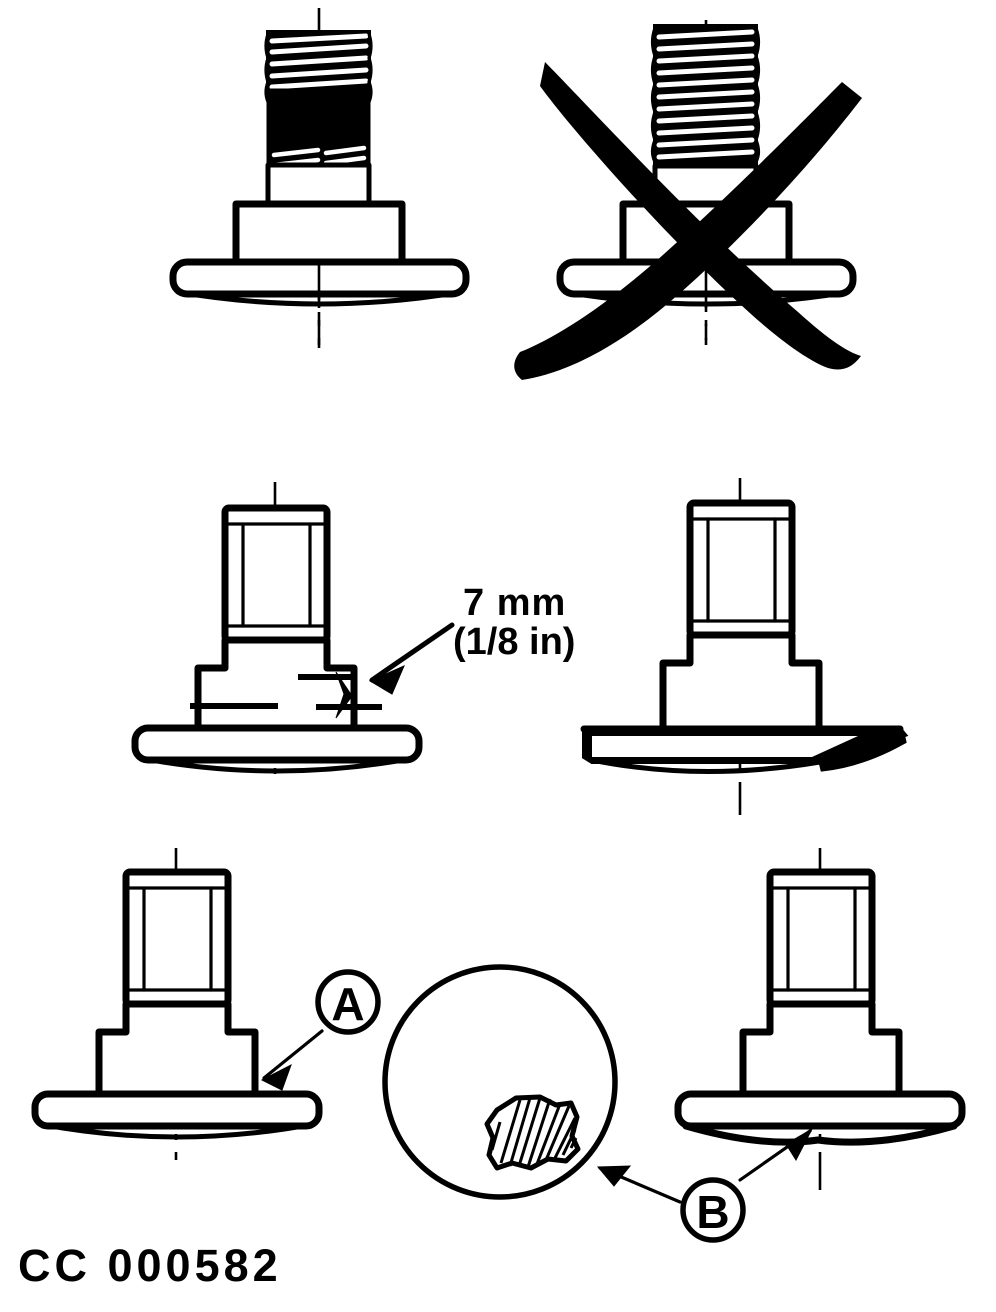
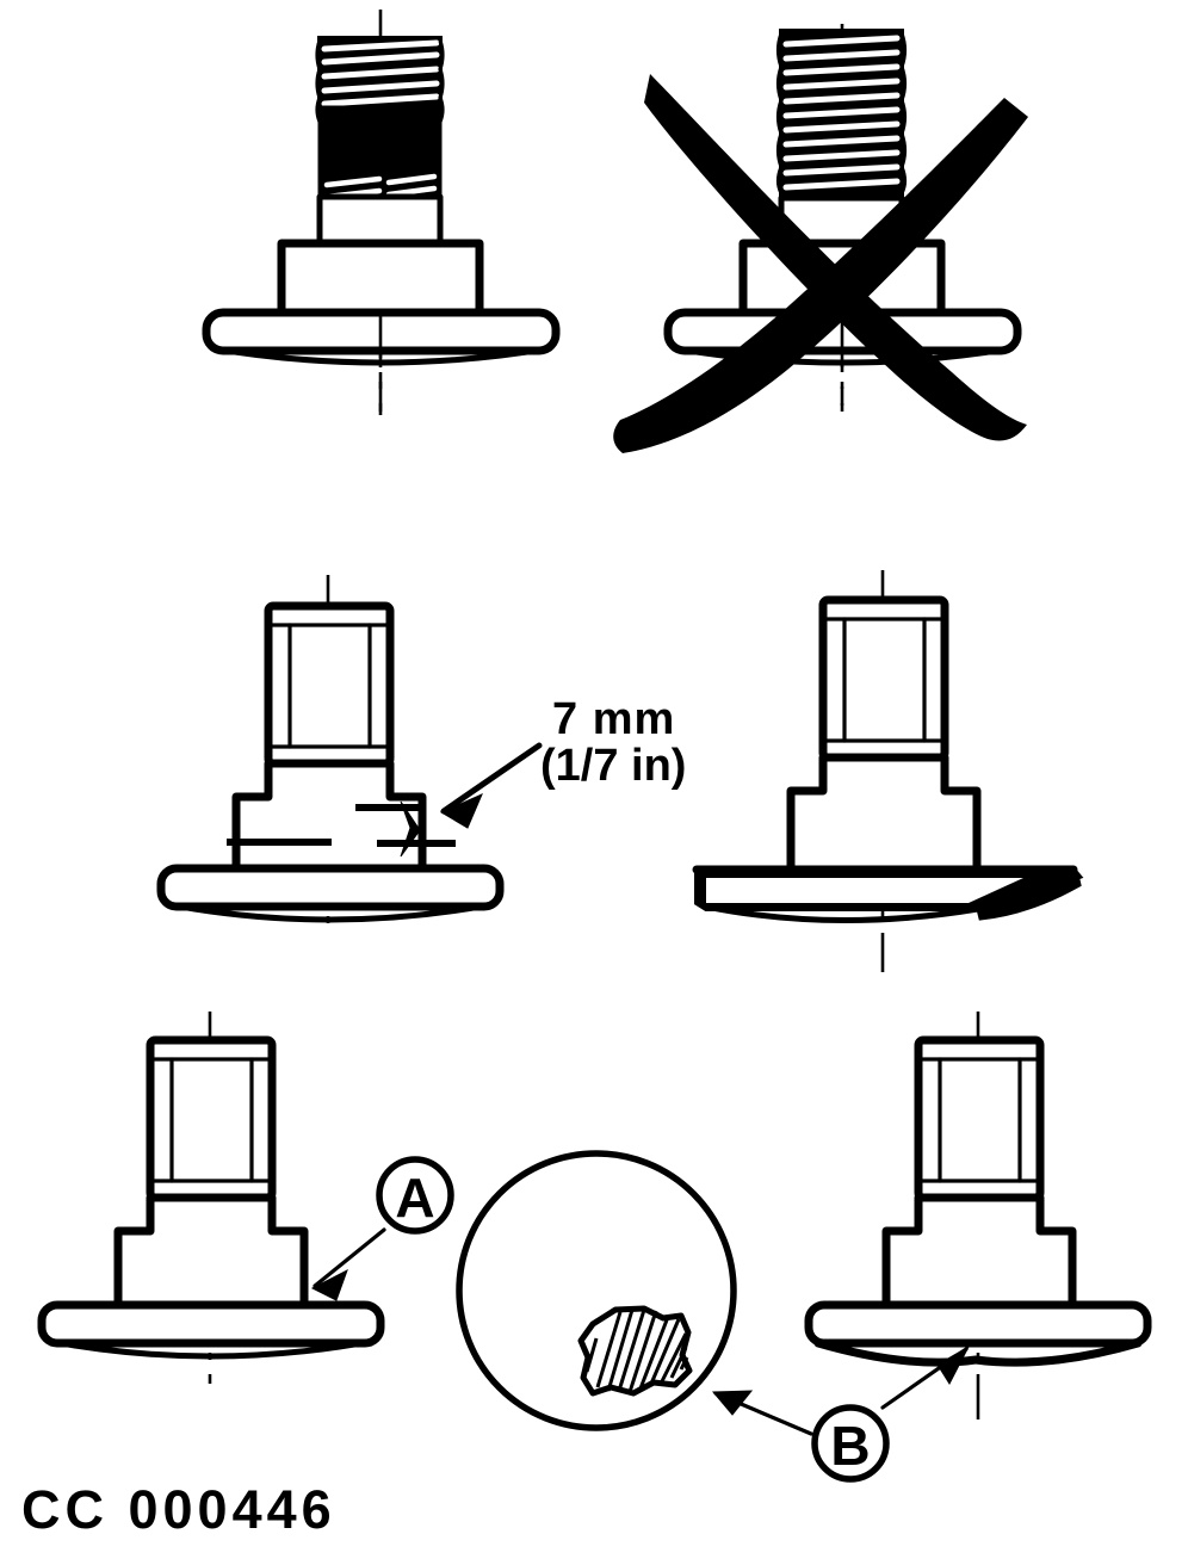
  A
  B
  7 mm
- (1/8 in)
+ (1/7 in)
- CC 000582
+ CC 000446
